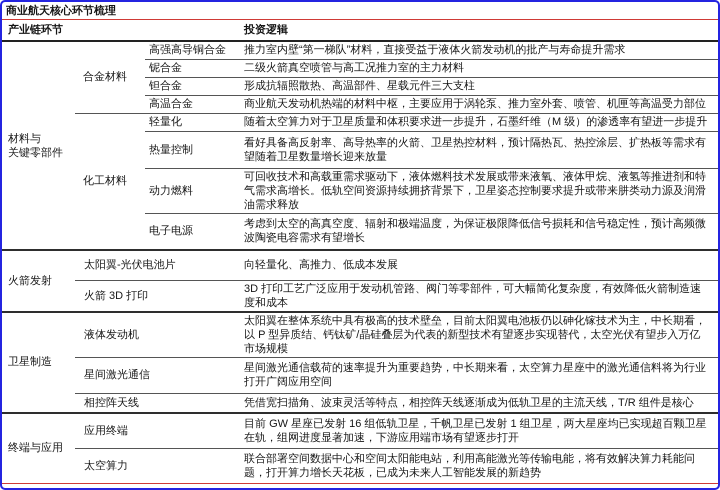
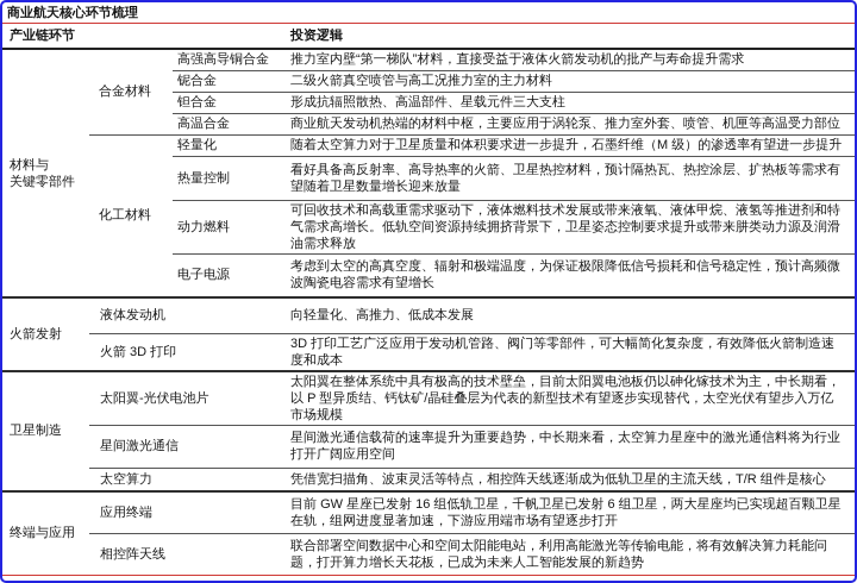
  商业航天核心环节梳理
  产业链环节	投资逻辑
  材料与 关键零部件	合金材料	高强高导铜合金	推力室内壁“第一梯队”材料，直接受益于液体火箭发动机的批产与寿命提升需求
  铌合金	二级火箭真空喷管与高工况推力室的主力材料
  钽合金	形成抗辐照散热、高温部件、星载元件三大支柱
  高温合金	商业航天发动机热端的材料中枢，主要应用于涡轮泵、推力室外套、喷管、机匣等高温受力部位
  化工材料	轻量化	随着太空算力对于卫星质量和体积要求进一步提升，石墨纤维（M 级）的渗透率有望进一步提升
  热量控制	看好具备高反射率、高导热率的火箭、卫星热控材料，预计隔热瓦、热控涂层、扩热板等需求有望随着卫星数量增长迎来放量
  动力燃料	可回收技术和高载重需求驱动下，液体燃料技术发展或带来液氧、液体甲烷、液氢等推进剂和特气需求高增长。低轨空间资源持续拥挤背景下，卫星姿态控制要求提升或带来肼类动力源及润滑油需求释放
  电子电源	考虑到太空的高真空度、辐射和极端温度，为保证极限降低信号损耗和信号稳定性，预计高频微波陶瓷电容需求有望增长
- 火箭发射	太阳翼-光伏电池片	向轻量化、高推力、低成本发展
+ 火箭发射	液体发动机	向轻量化、高推力、低成本发展
  火箭 3D 打印	3D 打印工艺广泛应用于发动机管路、阀门等零部件，可大幅简化复杂度，有效降低火箭制造速度和成本
- 卫星制造	液体发动机	太阳翼在整体系统中具有极高的技术壁垒，目前太阳翼电池板仍以砷化镓技术为主，中长期看，以 P 型异质结、钙钛矿/晶硅叠层为代表的新型技术有望逐步实现替代，太空光伏有望步入万亿市场规模
+ 卫星制造	太阳翼-光伏电池片	太阳翼在整体系统中具有极高的技术壁垒，目前太阳翼电池板仍以砷化镓技术为主，中长期看，以 P 型异质结、钙钛矿/晶硅叠层为代表的新型技术有望逐步实现替代，太空光伏有望步入万亿市场规模
  星间激光通信	星间激光通信载荷的速率提升为重要趋势，中长期来看，太空算力星座中的激光通信料将为行业打开广阔应用空间
- 相控阵天线	凭借宽扫描角、波束灵活等特点，相控阵天线逐渐成为低轨卫星的主流天线，T/R 组件是核心
+ 太空算力	凭借宽扫描角、波束灵活等特点，相控阵天线逐渐成为低轨卫星的主流天线，T/R 组件是核心
- 终端与应用	应用终端	目前 GW 星座已发射 16 组低轨卫星，千帆卫星已发射 1 组卫星，两大星座均已实现超百颗卫星在轨，组网进度显著加速，下游应用端市场有望逐步打开
+ 终端与应用	应用终端	目前 GW 星座已发射 16 组低轨卫星，千帆卫星已发射 6 组卫星，两大星座均已实现超百颗卫星在轨，组网进度显著加速，下游应用端市场有望逐步打开
- 太空算力	联合部署空间数据中心和空间太阳能电站，利用高能激光等传输电能，将有效解决算力耗能问题，打开算力增长天花板，已成为未来人工智能发展的新趋势
+ 相控阵天线	联合部署空间数据中心和空间太阳能电站，利用高能激光等传输电能，将有效解决算力耗能问题，打开算力增长天花板，已成为未来人工智能发展的新趋势
